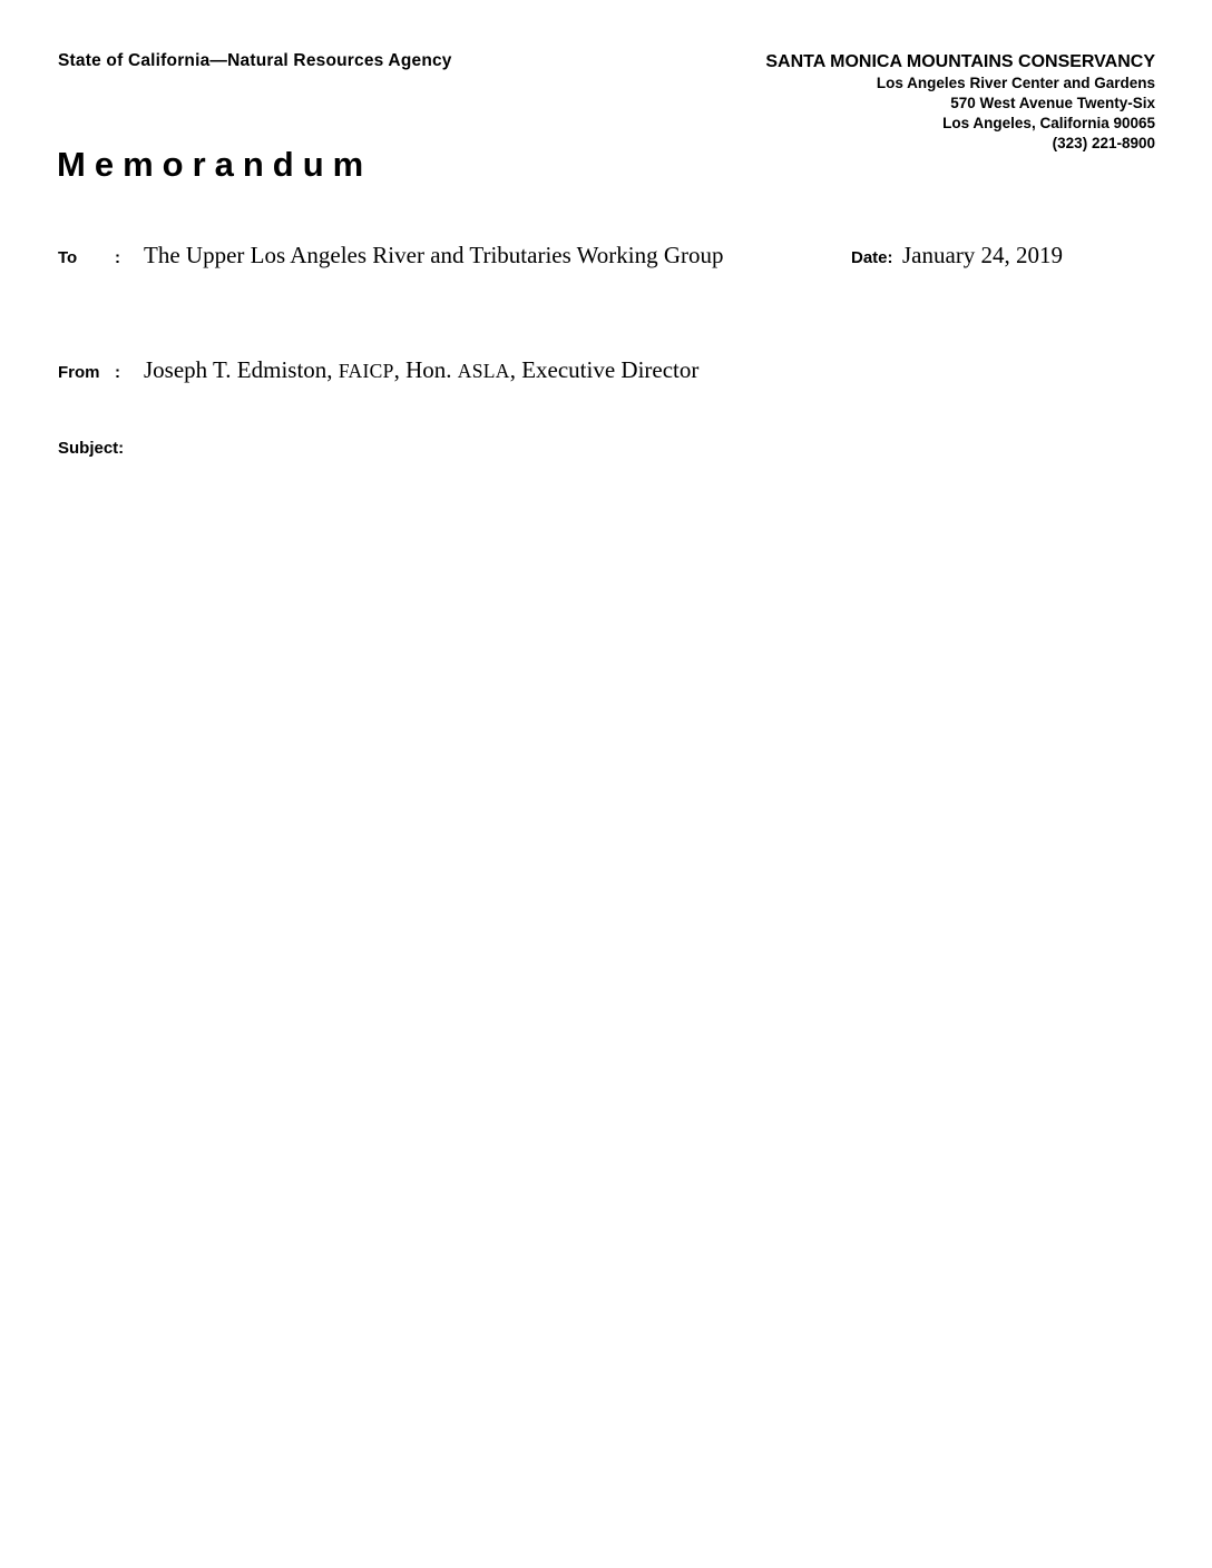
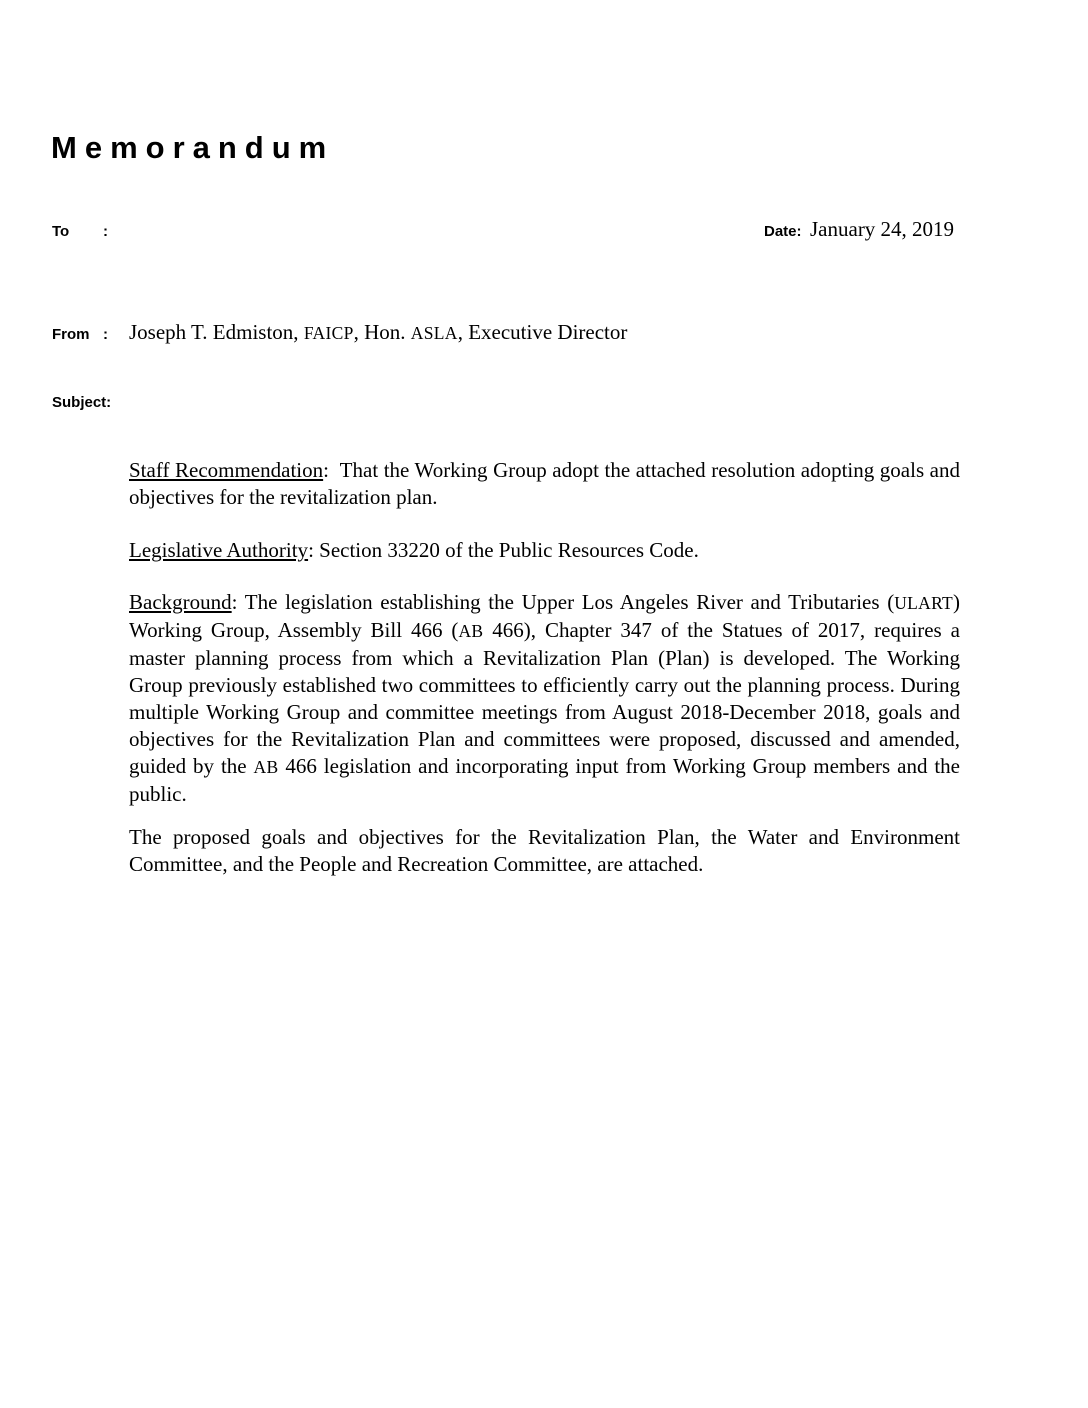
- State of California—Natural Resources Agency
- SANTA MONICA MOUNTAINS CONSERVANCY
- Los Angeles River Center and Gardens
- 570 West Avenue Twenty-Six
- Los Angeles, California 90065
- (323) 221-8900
  Memorandum
  To
  :
- The Upper Los Angeles River and Tributaries Working Group
  Date:
  January 24, 2019
  From
  :
  Joseph T. Edmiston, FAICP, Hon. ASLA, Executive Director
  Subject:
+ Staff Recommendation: That the Working Group adopt the attached resolution adopting goals and objectives for the revitalization plan.
+ Legislative Authority: Section 33220 of the Public Resources Code.
+ Background: The legislation establishing the Upper Los Angeles River and Tributaries (ULART) Working Group, Assembly Bill 466 (AB 466), Chapter 347 of the Statues of 2017, requires a master planning process from which a Revitalization Plan (Plan) is developed. The Working Group previously established two committees to efficiently carry out the planning process. During multiple Working Group and committee meetings from August 2018-December 2018, goals and objectives for the Revitalization Plan and committees were proposed, discussed and amended, guided by the AB 466 legislation and incorporating input from Working Group members and the public.
+ The proposed goals and objectives for the Revitalization Plan, the Water and Environment Committee, and the People and Recreation Committee, are attached.
